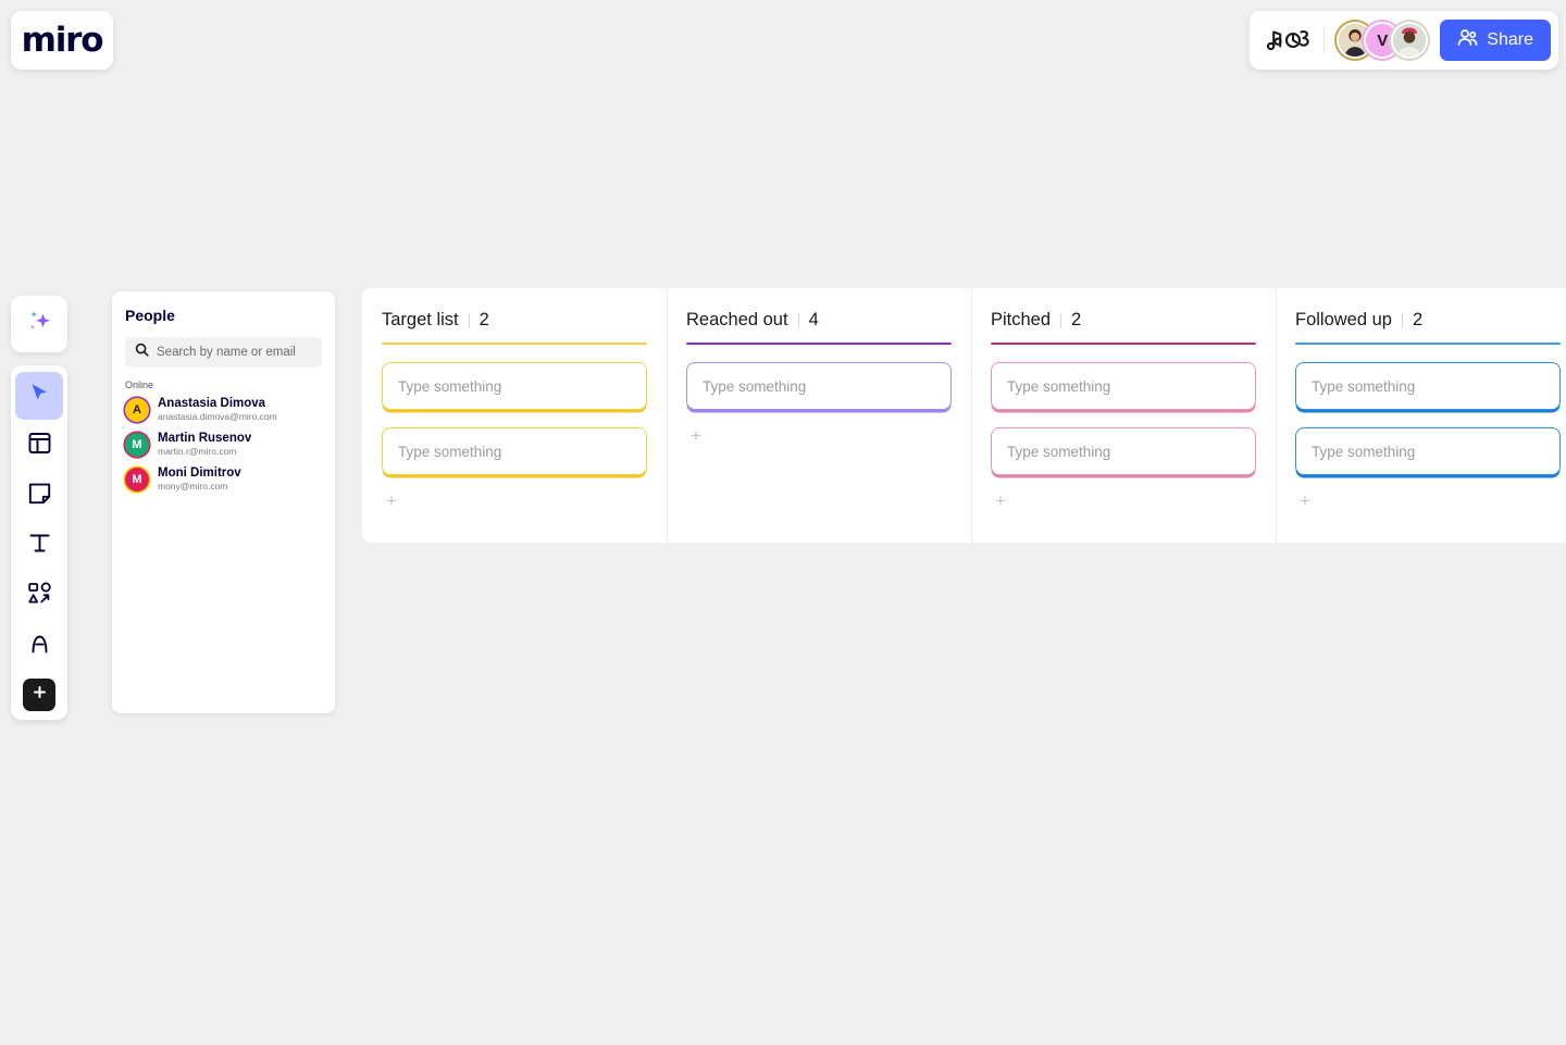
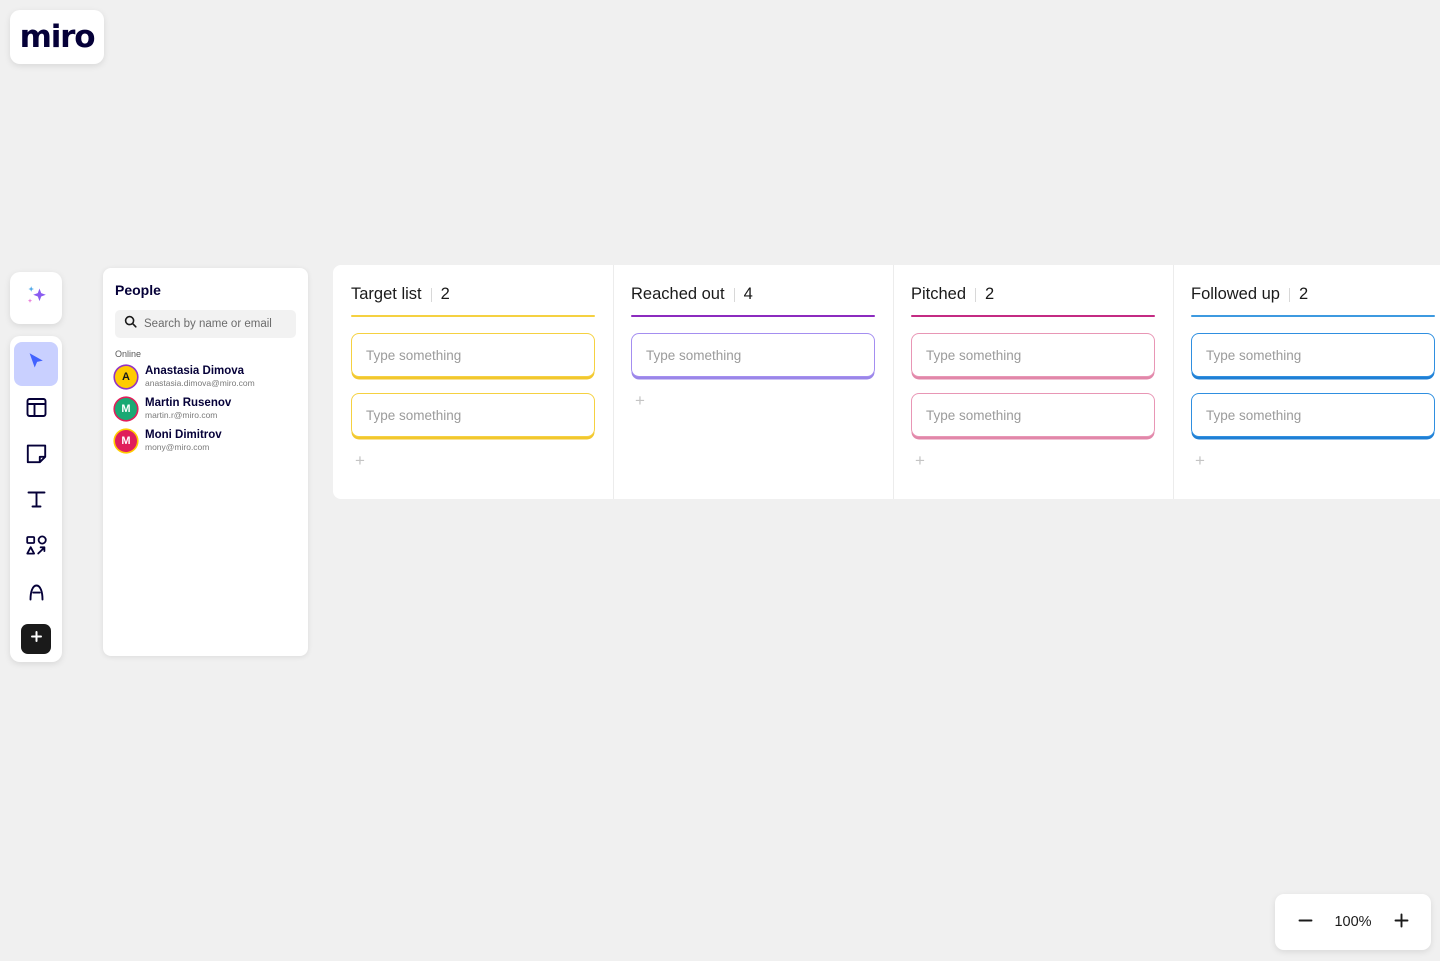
  miro
- V
- Share
  People
  Search by name or email
  Online
  A
  Anastasia Dimova
  anastasia.dimova@miro.com
  M
  Martin Rusenov
  martin.r@miro.com
  M
  Moni Dimitrov
  mony@miro.com
  Target list
  2
  Type something
  Type something
  +
  Reached out
  4
  Type something
  +
  Pitched
  2
  Type something
  Type something
  +
  Followed up
  2
  Type something
  Type something
  +
+ 100%
